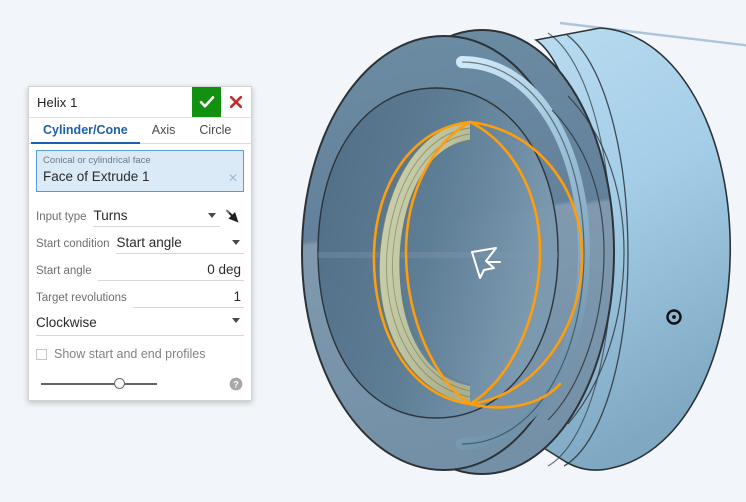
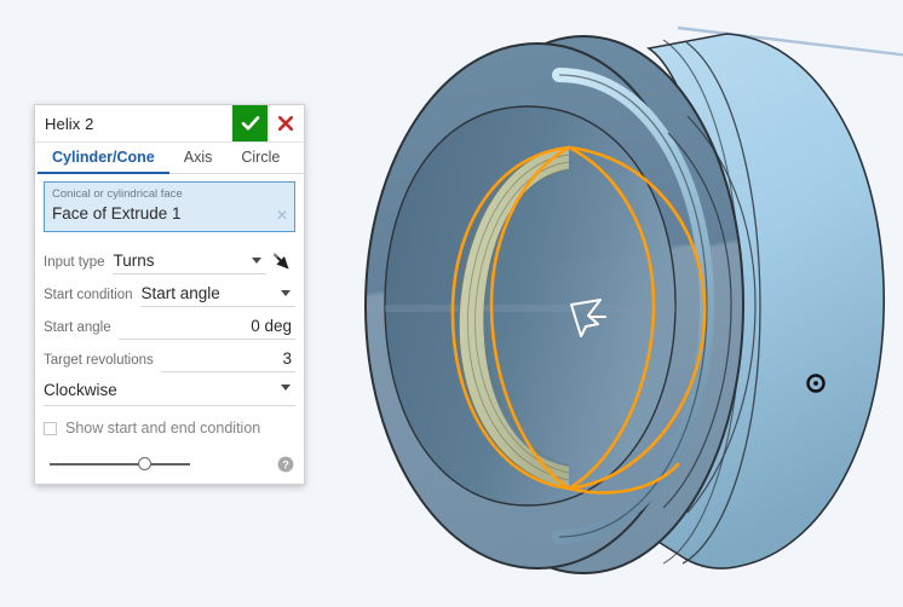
- Helix 1
+ Helix 2
  Cylinder/Cone
  Axis
  Circle
  Conical or cylindrical face
  Face of Extrude 1
  ✕
  Input type
  Turns
  Start condition
  Start angle
  Start angle
  0 deg
  Target revolutions
- 1
+ 3
  Clockwise
- Show start and end profiles
+ Show start and end condition
  ?
